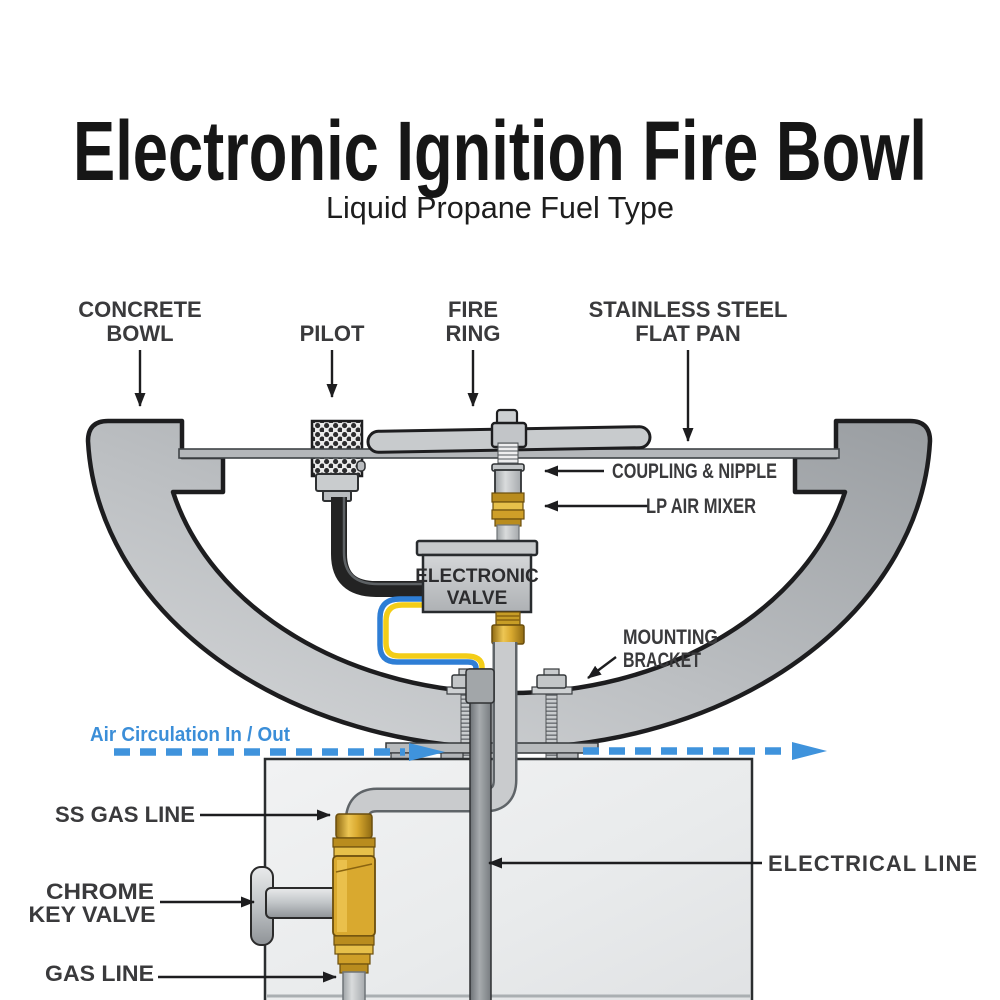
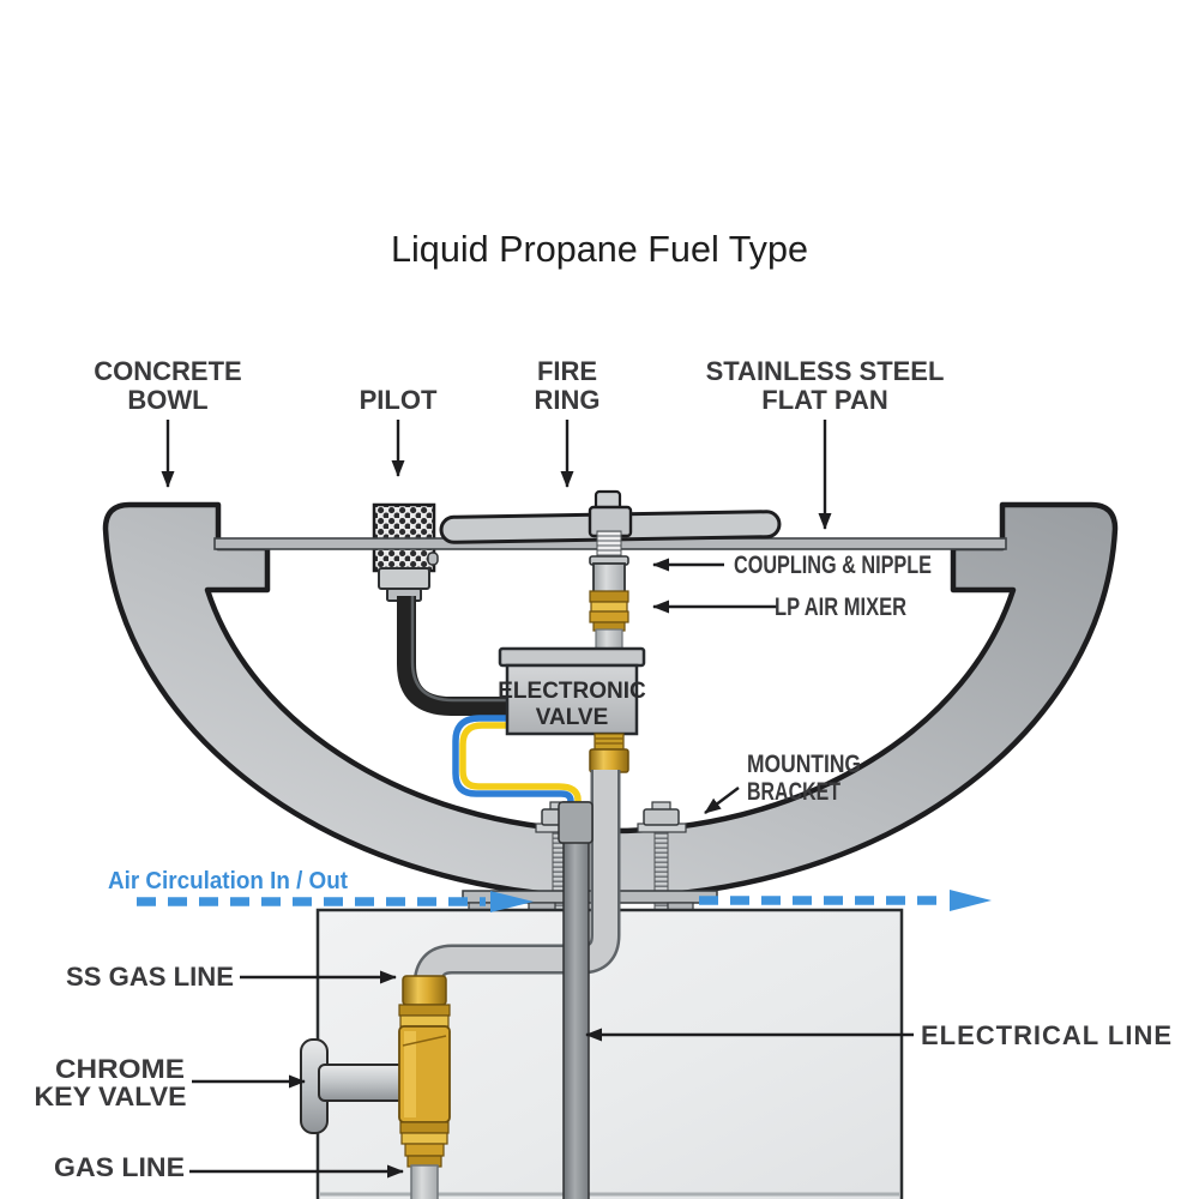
  ELECTRONIC
  VALVE
  CONCRETE
  BOWL
  PILOT
  FIRE
  RING
  STAINLESS STEEL
  FLAT PAN
  COUPLING & NIPPLE
  LP AIR MIXER
  MOUNTING
  BRACKET
  Air Circulation In / Out
  SS GAS LINE
  CHROME
  KEY VALVE
  GAS LINE
  ELECTRICAL LINE
- Electronic Ignition Fire Bowl
  Liquid Propane Fuel Type
